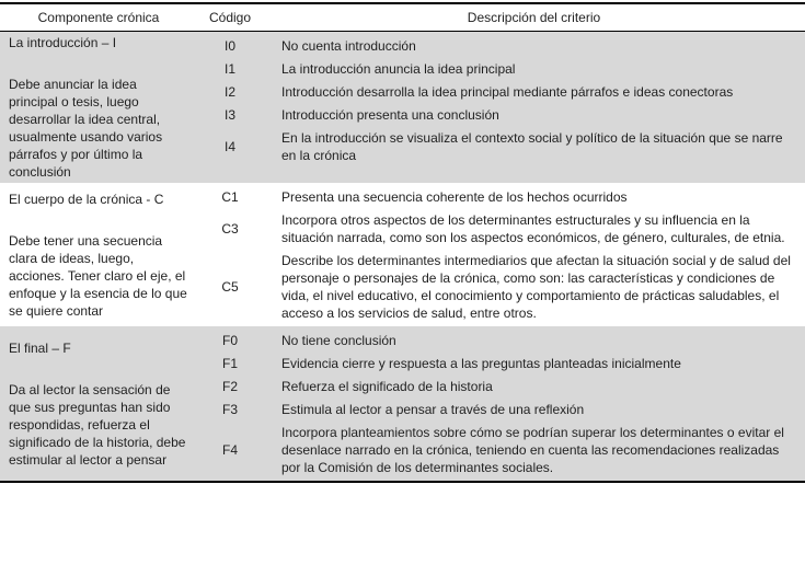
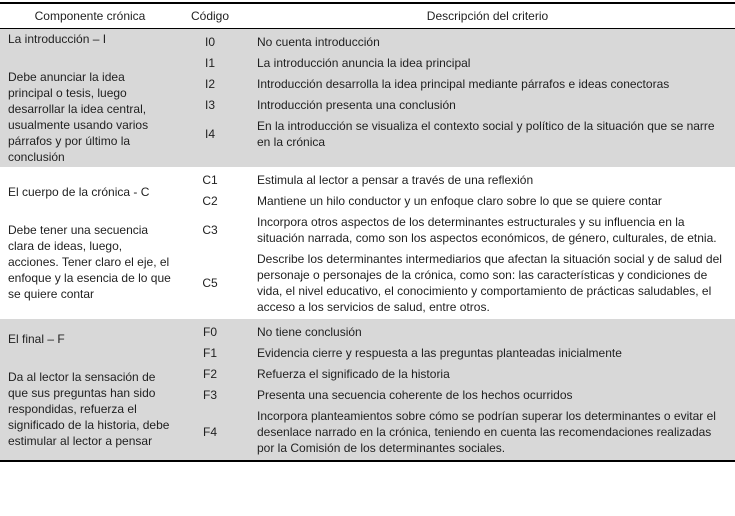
  Componente crónica
  Código
  Descripción del criterio
  La introducción – I
  Debe anunciar la idea principal o tesis, luego desarrollar la idea central, usualmente usando varios párrafos y por último la conclusión
  I0
  No cuenta introducción
  I1
  La introducción anuncia la idea principal
  I2
  Introducción desarrolla la idea principal mediante párrafos e ideas conectoras
  I3
  Introducción presenta una conclusión
  I4
  En la introducción se visualiza el contexto social y político de la situación que se narre en la crónica
  El cuerpo de la crónica - C
  Debe tener una secuencia clara de ideas, luego, acciones. Tener claro el eje, el enfoque y la esencia de lo que se quiere contar
  C1
- Presenta una secuencia coherente de los hechos ocurridos
+ Estimula al lector a pensar a través de una reflexión
+ C2
+ Mantiene un hilo conductor y un enfoque claro sobre lo que se quiere contar
  C3
  Incorpora otros aspectos de los determinantes estructurales y su influencia en la situación narrada, como son los aspectos económicos, de género, culturales, de etnia.
  C5
  Describe los determinantes intermediarios que afectan la situación social y de salud del personaje o personajes de la crónica, como son: las características y condiciones de vida, el nivel educativo, el conocimiento y comportamiento de prácticas saludables, el acceso a los servicios de salud, entre otros.
  El final – F
  Da al lector la sensación de que sus preguntas han sido respondidas, refuerza el significado de la historia, debe estimular al lector a pensar
  F0
  No tiene conclusión
  F1
  Evidencia cierre y respuesta a las preguntas planteadas inicialmente
  F2
  Refuerza el significado de la historia
  F3
- Estimula al lector a pensar a través de una reflexión
+ Presenta una secuencia coherente de los hechos ocurridos
  F4
  Incorpora planteamientos sobre cómo se podrían superar los determinantes o evitar el desenlace narrado en la crónica, teniendo en cuenta las recomendaciones realizadas por la Comisión de los determinantes sociales.
